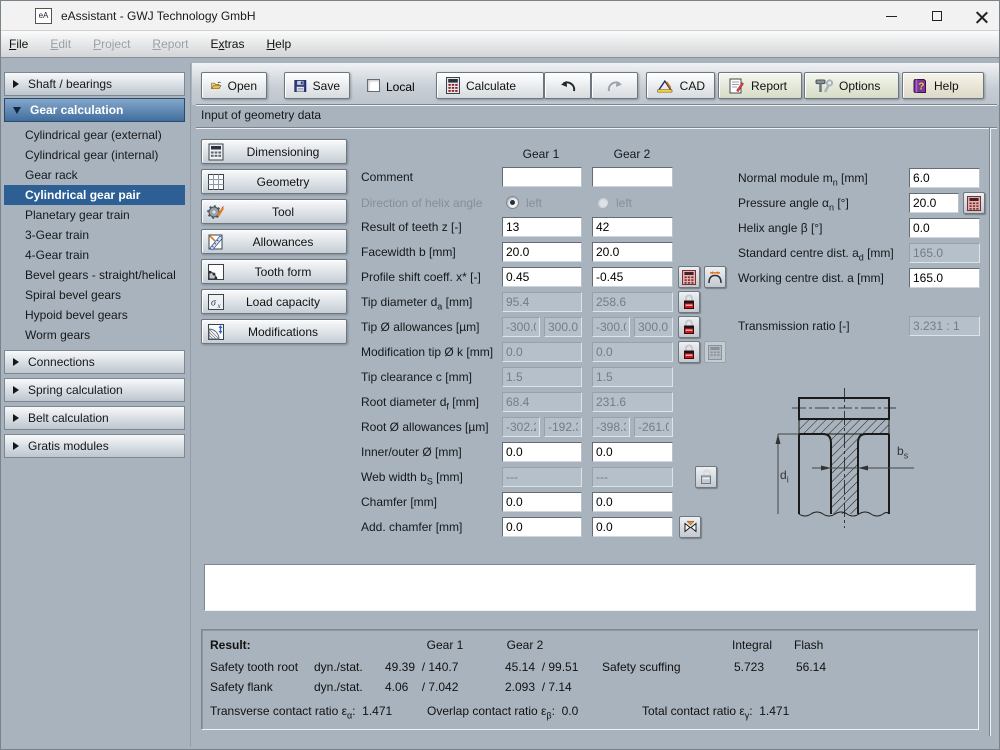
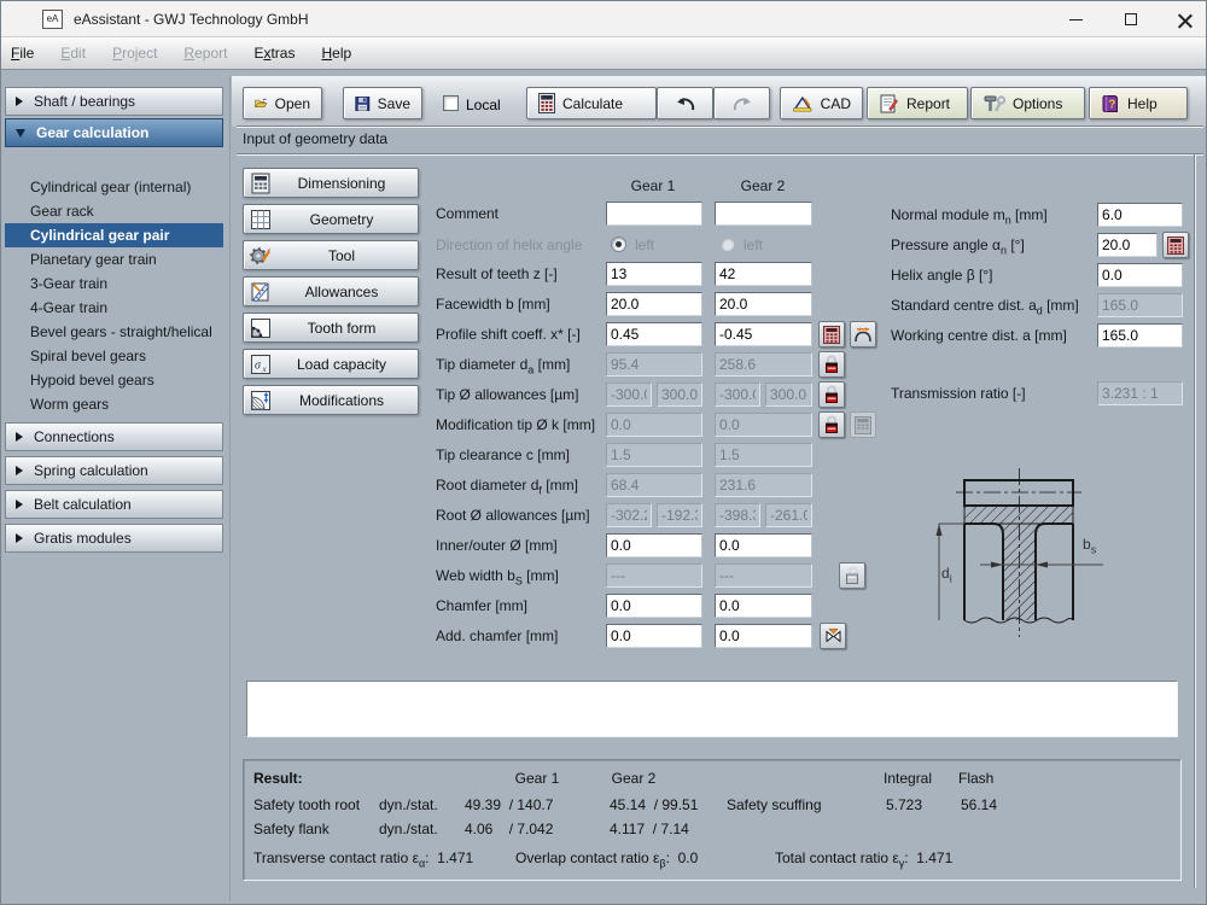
  eA
  eAssistant - GWJ Technology GmbH
  File
  Edit
  Project
  Report
  Extras
  Help
  Open
  Save
  Local
  Calculate
  CAD
  Report
  Options
  ?
  Help
  Input of geometry data
  Shaft / bearings
  Gear calculation
- Cylindrical gear (external)
  Cylindrical gear (internal)
  Gear rack
  Cylindrical gear pair
  Planetary gear train
  3-Gear train
  4-Gear train
  Bevel gears - straight/helical
  Spiral bevel gears
  Hypoid bevel gears
  Worm gears
  Connections
  Spring calculation
  Belt calculation
  Gratis modules
  Dimensioning
  Geometry
  Tool
  Allowances
  Tooth form
  σ
  x
  Load capacity
  Modifications
  Gear 1
  Gear 2
  Comment
  Direction of helix angle
  left
  left
  Result of teeth z [-]
  13
  42
  Facewidth b [mm]
  20.0
  20.0
  Profile shift coeff. x* [-]
  0.45
  -0.45
  Tip diameter da [mm]
  95.4
  258.6
  Tip Ø allowances [µm]
  -300.
  300.0
  -300.
  300.0
  Modification tip Ø k [mm]
  0.0
  0.0
  Tip clearance c [mm]
  1.5
  1.5
  Root diameter df [mm]
  68.4
  231.6
  Root Ø allowances [µm]
  -302.
  -192.
  -398.
  -261.0
  Inner/outer Ø [mm]
  0.0
  0.0
  Web width bS [mm]
  ---
  ---
  Chamfer [mm]
  0.0
  0.0
  Add. chamfer [mm]
  0.0
  0.0
  Normal module mn [mm]
  6.0
  Pressure angle αn [°]
  20.0
  Helix angle β [°]
  0.0
  Standard centre dist. ad [mm]
  165.0
  Working centre dist. a [mm]
  165.0
  Transmission ratio [-]
  3.231 : 1
  di
  bs
  Result:
  Gear 1
  Gear 2
  Integral
  Flash
  Safety tooth root
  dyn./stat.
  49.39 / 140.7
  45.14 / 99.51
  Safety scuffing
  5.723
  56.14
  Safety flank
  dyn./stat.
  4.06 / 7.042
- 2.093 / 7.14
+ 4.117 / 7.14
  Transverse contact ratio εα: 1.471
  Overlap contact ratio εβ: 0.0
  Total contact ratio εγ: 1.471
